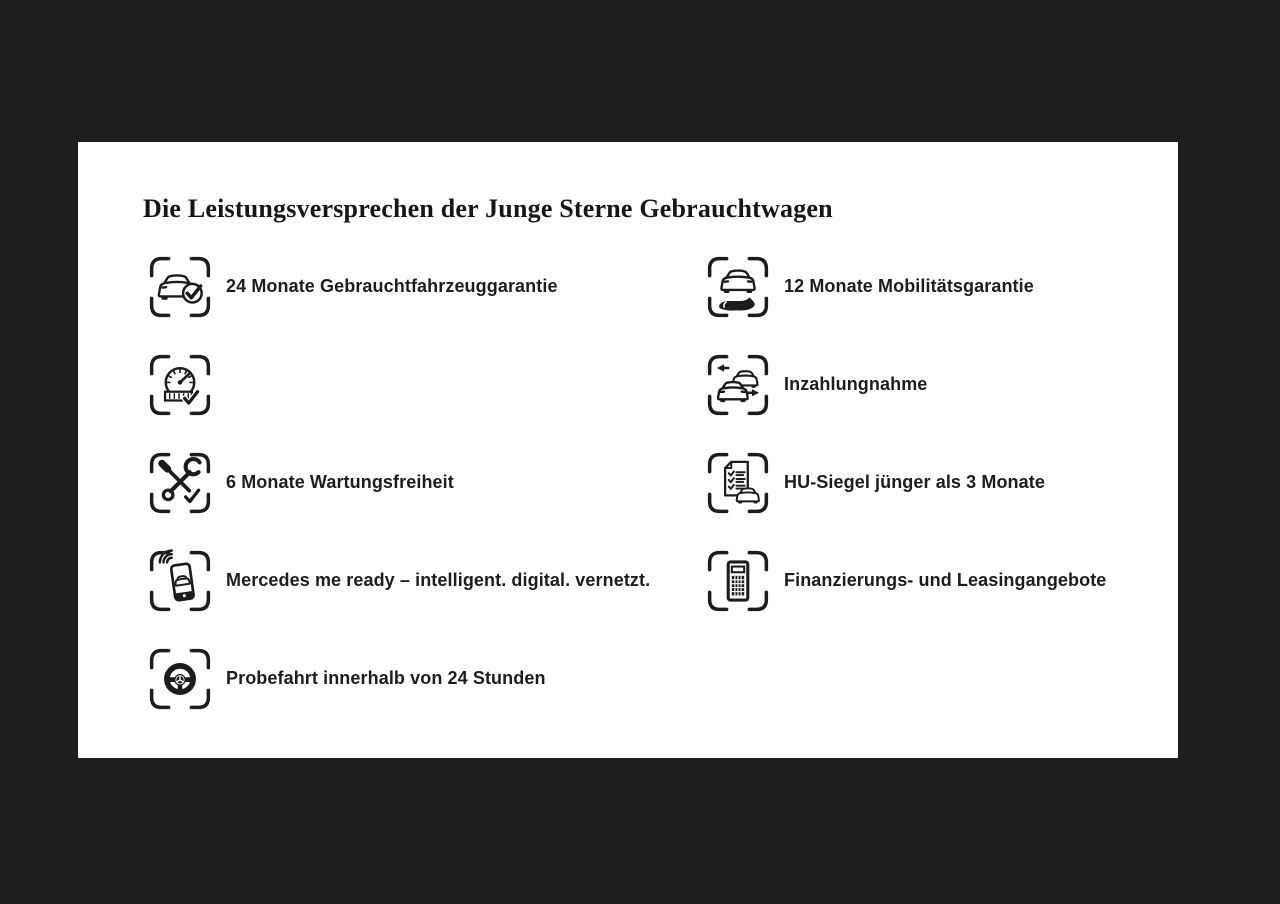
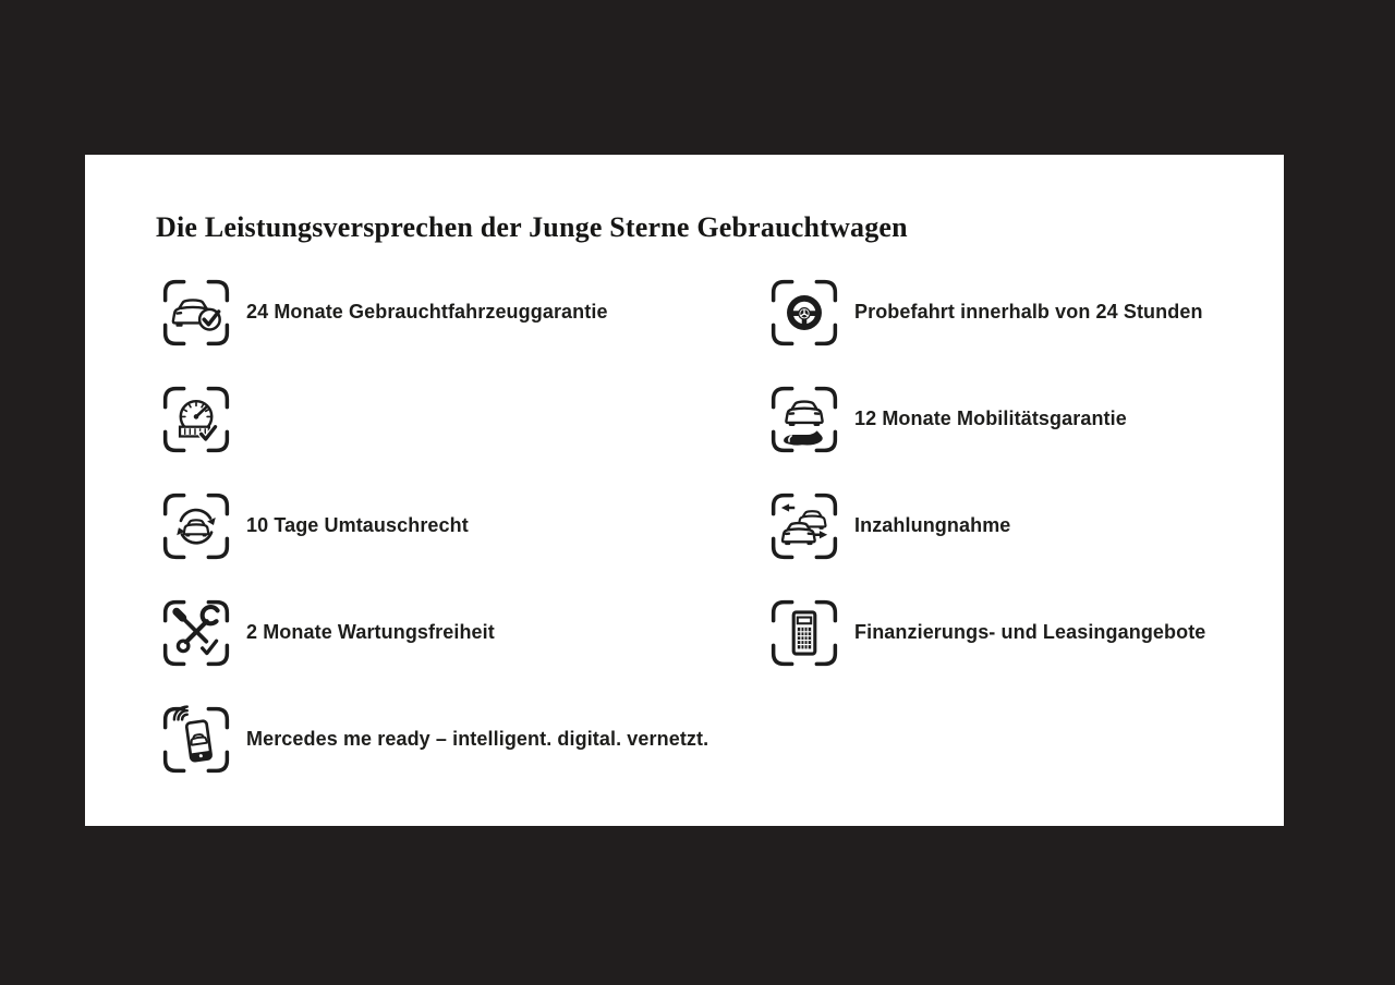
  Die Leistungsversprechen der Junge Sterne Gebrauchtwagen
  24 Monate Gebrauchtfahrzeuggarantie
+ 10 Tage Umtauschrecht
- 6 Monate Wartungsfreiheit
+ 2 Monate Wartungsfreiheit
  Mercedes me ready – intelligent. digital. vernetzt.
  Probefahrt innerhalb von 24 Stunden
  12 Monate Mobilitätsgarantie
  Inzahlungnahme
- HU-Siegel jünger als 3 Monate
  Finanzierungs- und Leasingangebote
